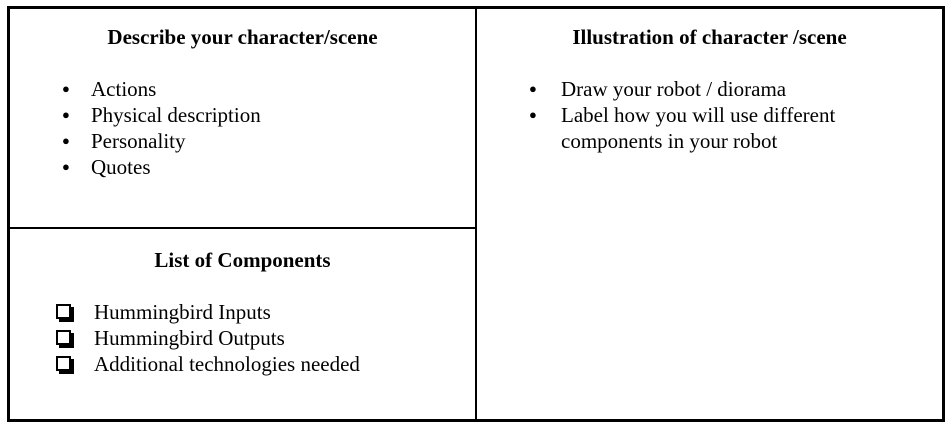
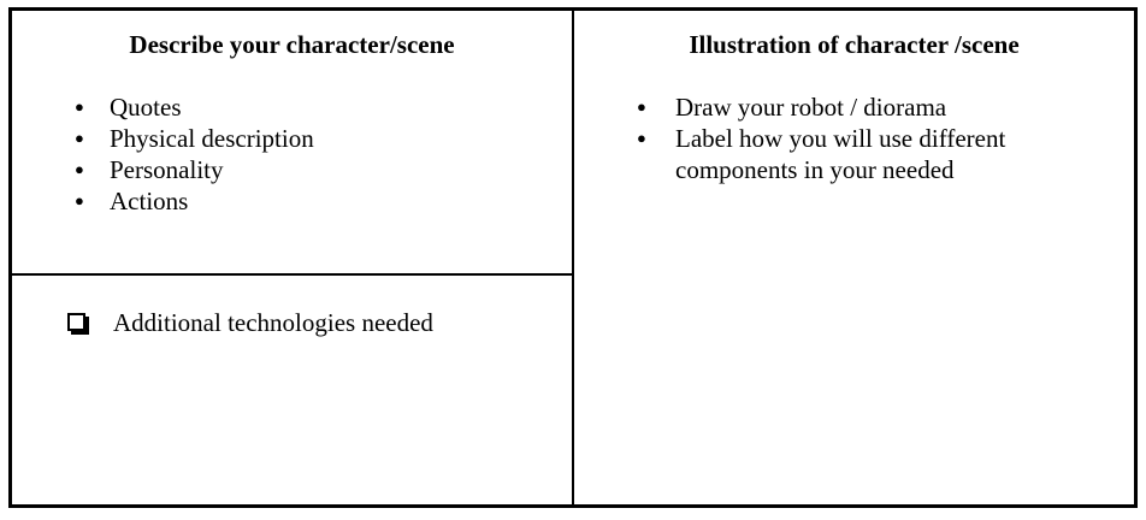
  Describe your character/scene
  ●
- Actions
+ Quotes
  ●
  Physical description
  ●
  Personality
  ●
- Quotes
+ Actions
- List of Components
- Hummingbird Inputs
- Hummingbird Outputs
  Additional technologies needed
  Illustration of character /scene
  ●
  Draw your robot / diorama
  ●
- Label how you will use different components in your robot
+ Label how you will use different components in your needed
